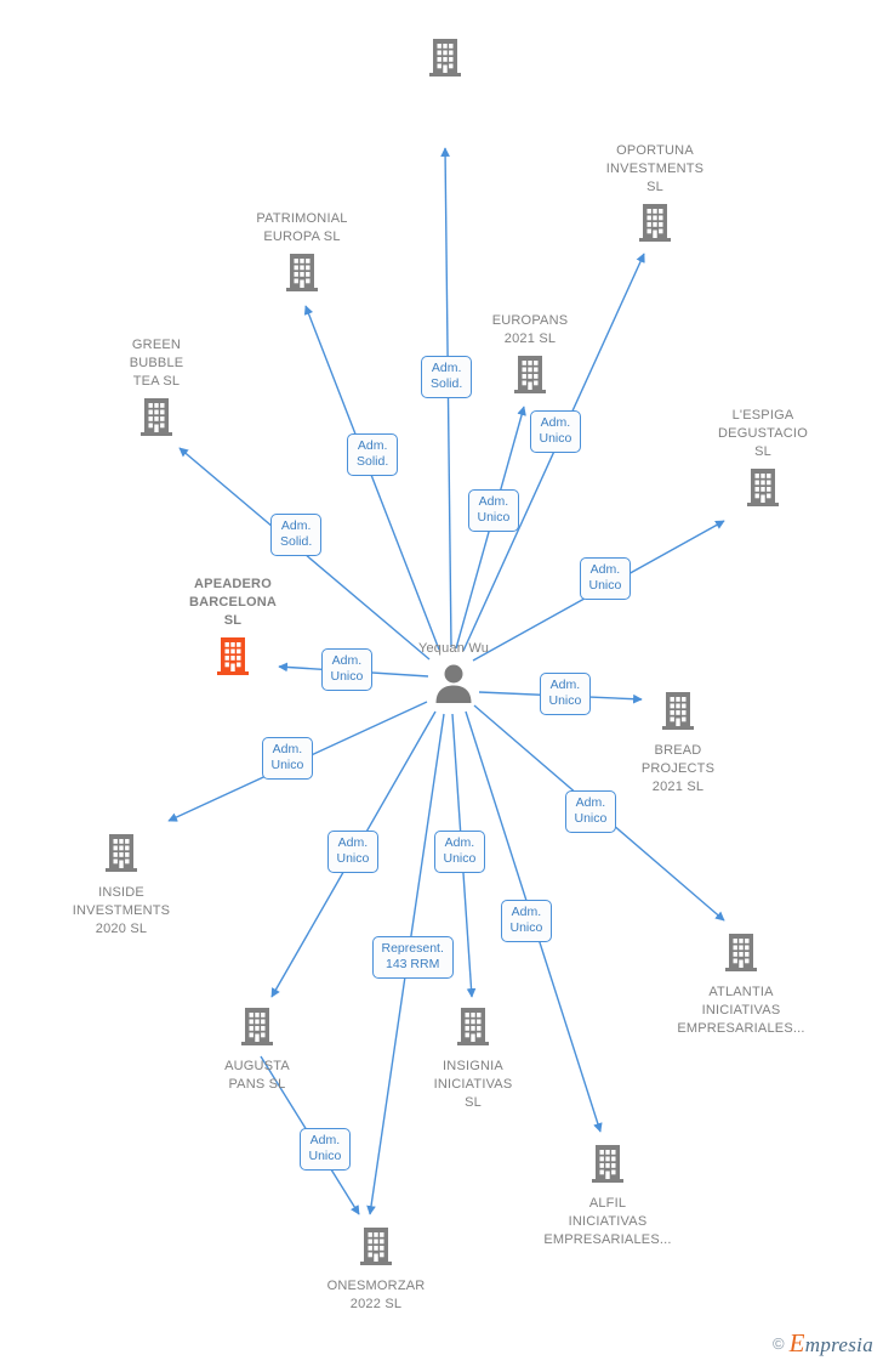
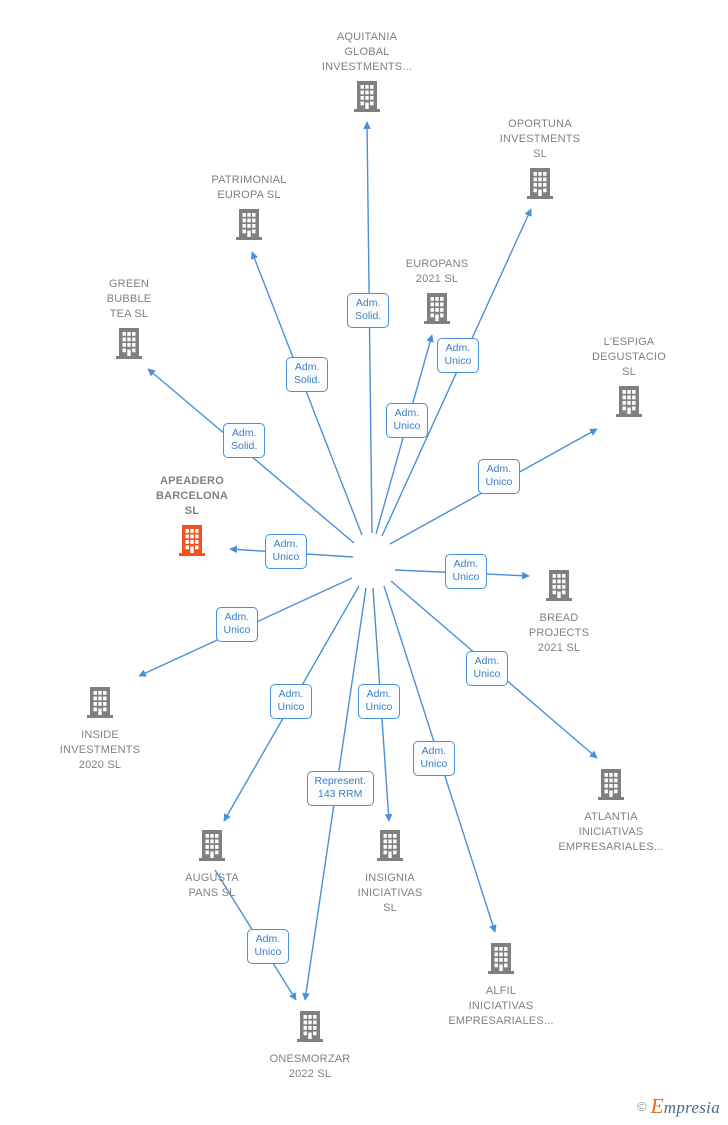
+ AQUITANIA
+ GLOBAL
+ INVESTMENTS...
  OPORTUNA
  INVESTMENTS
  SL
  PATRIMONIAL
  EUROPA SL
  EUROPANS
  2021 SL
  GREEN
  BUBBLE
  TEA SL
  L'ESPIGA
  DEGUSTACIO
  SL
  APEADERO
  BARCELONA
  SL
  BREAD
  PROJECTS
  2021 SL
  INSIDE
  INVESTMENTS
  2020 SL
  ATLANTIA
  INICIATIVAS
  EMPRESARIALES...
  AUGUSTA
  PANS SL
  INSIGNIA
  INICIATIVAS
  SL
  ALFIL
  INICIATIVAS
  EMPRESARIALES...
  ONESMORZAR
  2022 SL
  Adm.
  Solid.
  Adm.
  Unico
  Adm.
  Solid.
  Adm.
  Unico
  Adm.
  Solid.
  Adm.
  Unico
  Adm.
  Unico
  Adm.
  Unico
  Adm.
  Unico
  Adm.
  Unico
  Adm.
  Unico
  Adm.
  Unico
  Adm.
  Unico
  Represent.
  143 RRM
  Adm.
  Unico
- Yequan Wu
  ©
  Empresia
